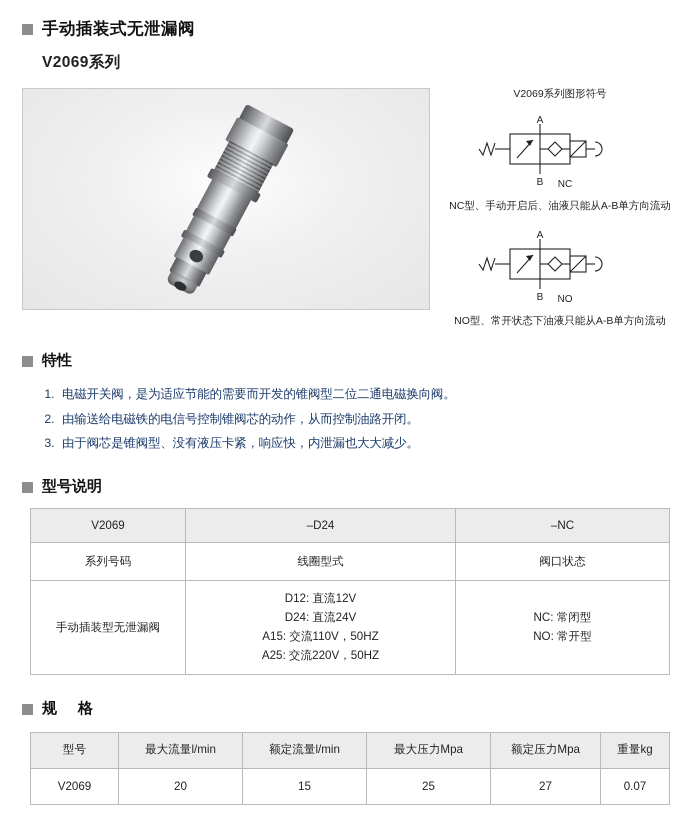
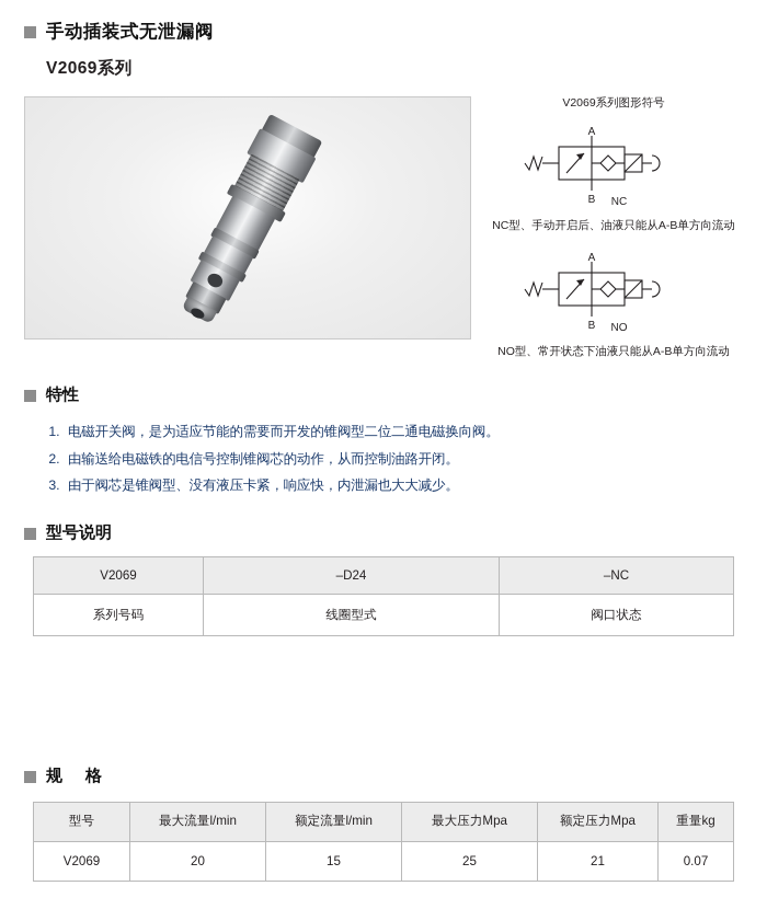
  手动插装式无泄漏阀
  V2069系列
  V2069系列图形符号
  A
  B
  NC
  NC型、手动开启后、油液只能从A-B单方向流动
  A
  B
  NO
  NO型、常开状态下油液只能从A-B单方向流动
  特性
  电磁开关阀，是为适应节能的需要而开发的锥阀型二位二通电磁换向阀。
  由输送给电磁铁的电信号控制锥阀芯的动作，从而控制油路开闭。
  由于阀芯是锥阀型、没有液压卡紧，响应快，内泄漏也大大减少。
  型号说明
  V2069	–D24	–NC
  系列号码	线圈型式	阀口状态
- 手动插装型无泄漏阀	D12: 直流12V D24: 直流24V A15: 交流110V，50HZ A25: 交流220V，50HZ	NC: 常闭型 NO: 常开型
  规 格
  型号	最大流量l/min	额定流量l/min	最大压力Mpa	额定压力Mpa	重量kg
- V2069	20	15	25	27	0.07
+ V2069	20	15	25	21	0.07
